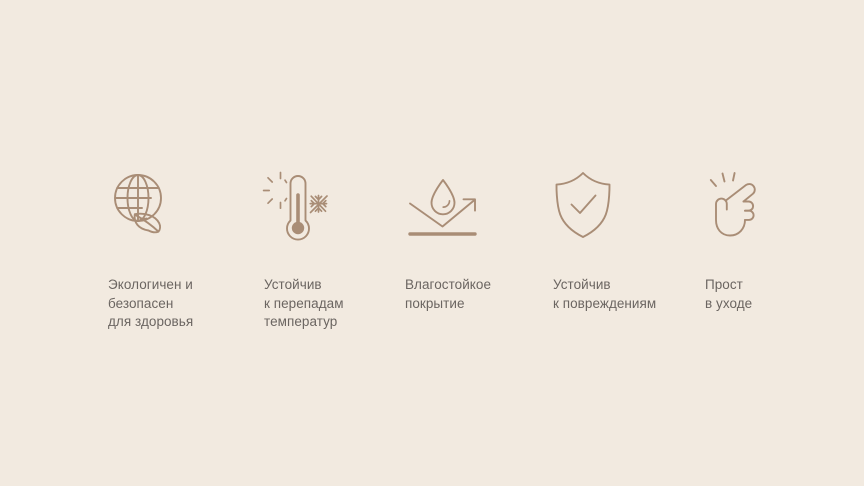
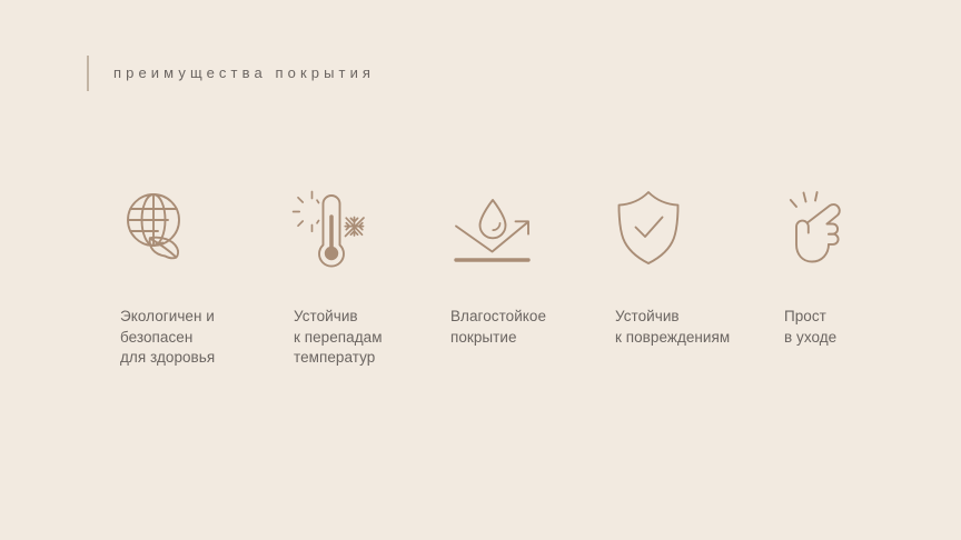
+ преимущества покрытия
  Экологичен и
  безопасен
  для здоровья
  Устойчив
  к перепадам
  температур
  Влагостойкое
  покрытие
  Устойчив
  к повреждениям
  Прост
  в уходе
